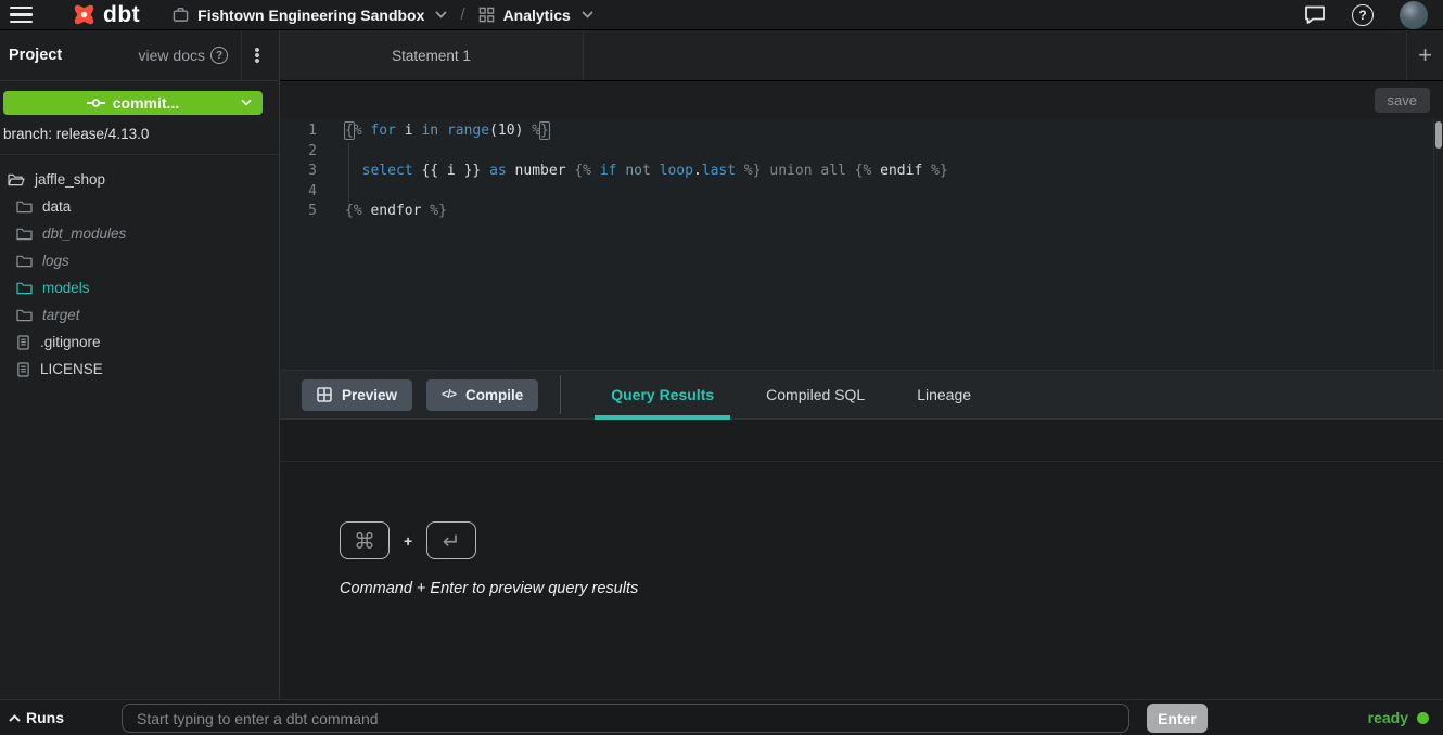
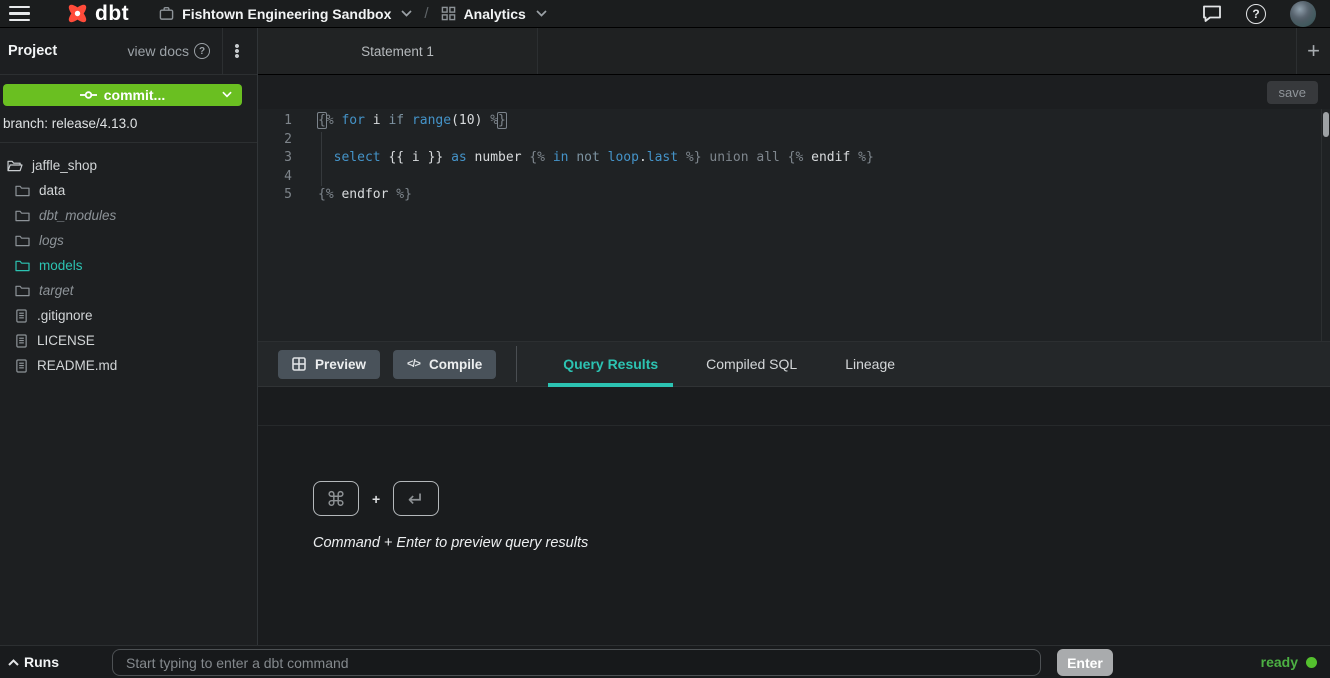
  dbt
  Fishtown Engineering Sandbox
  /
  Analytics
  ?
  Project
  view docs
  ?
  •
  •
  •
  commit...
  branch: release/4.13.0
  jaffle_shop
  data
  dbt_modules
  logs
  models
  target
  .gitignore
  LICENSE
+ README.md
  Statement 1
  +
  save
  1
- {% for i in range(10) %}
+ {% for i if range(10) %}
  2
  3
- select {{ i }} as number {% if not loop.last %} union all {% endif %}
+ select {{ i }} as number {% in not loop.last %} union all {% endif %}
  4
  5
  {% endfor %}
  Preview
  </>
  Compile
  Query Results
  Compiled SQL
  Lineage
  ⌘
  +
  ↵
  Command + Enter to preview query results
  Runs
  Start typing to enter a dbt command
  Enter
  ready
